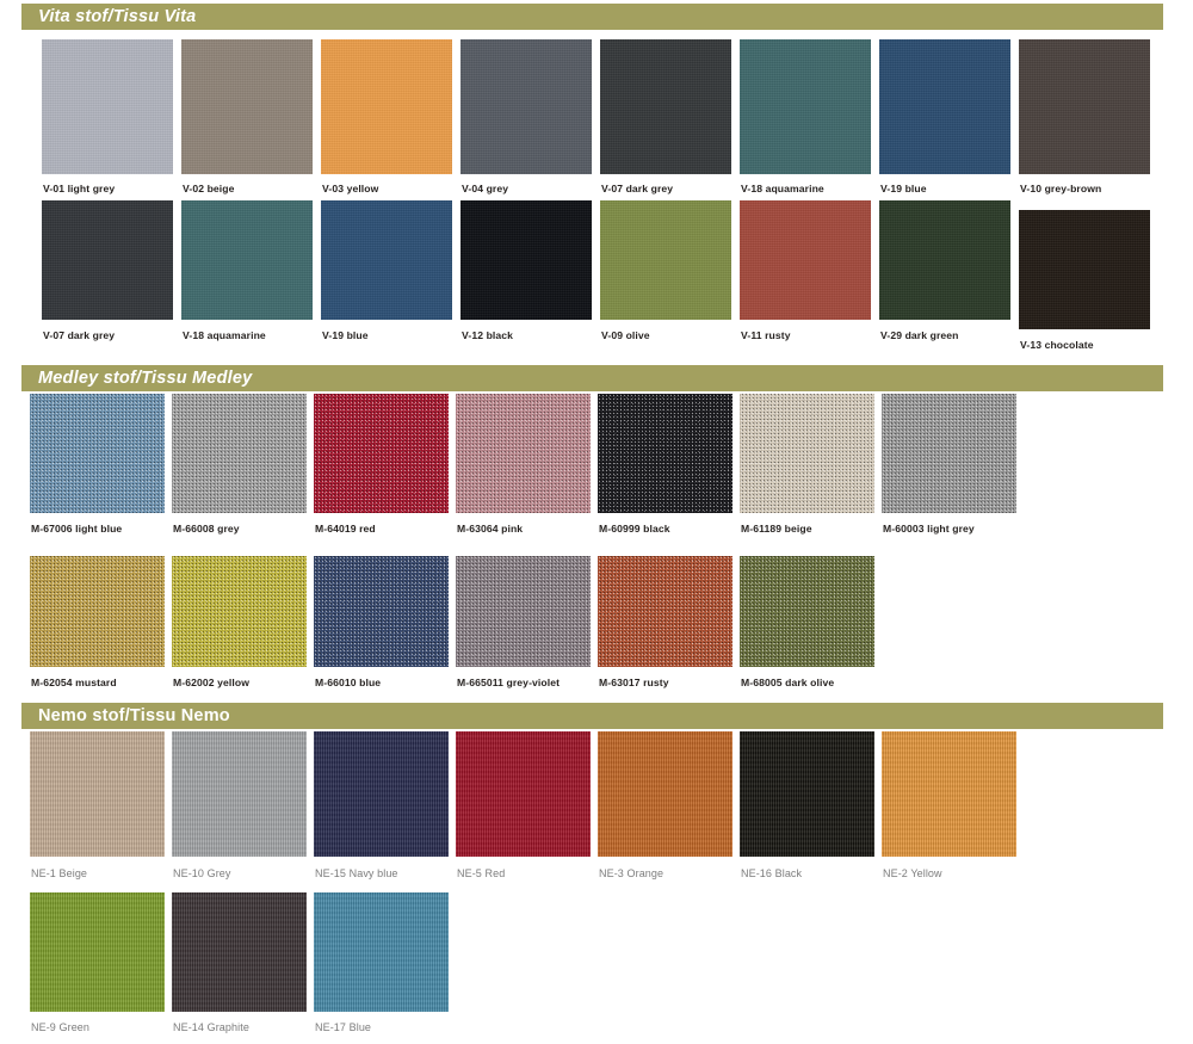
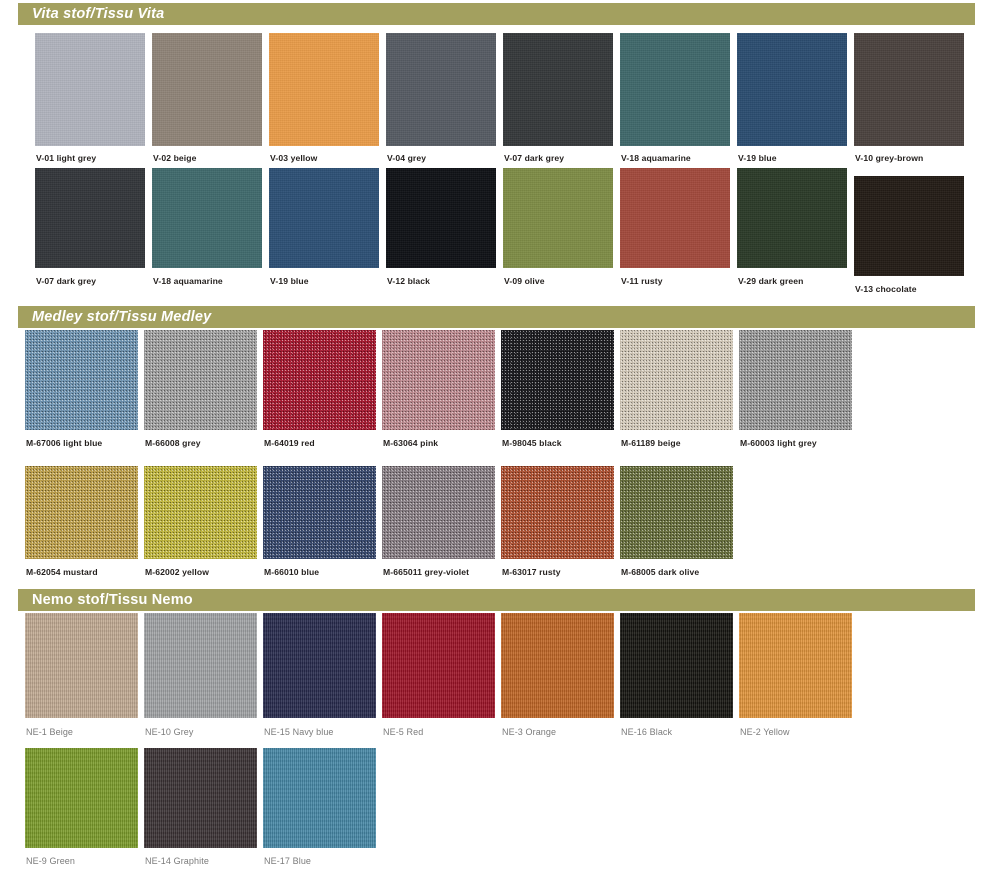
  Vita stof/Tissu Vita
  V-01 light grey
  V-02 beige
  V-03 yellow
  V-04 grey
  V-07 dark grey
  V-18 aquamarine
  V-19 blue
  V-10 grey-brown
  V-07 dark grey
  V-18 aquamarine
  V-19 blue
  V-12 black
  V-09 olive
  V-11 rusty
  V-29 dark green
  V-13 chocolate
  Medley stof/Tissu Medley
  M-67006 light blue
  M-66008 grey
  M-64019 red
  M-63064 pink
- M-60999 black
+ M-98045 black
  M-61189 beige
  M-60003 light grey
  M-62054 mustard
  M-62002 yellow
  M-66010 blue
  M-665011 grey-violet
  M-63017 rusty
  M-68005 dark olive
  Nemo stof/Tissu Nemo
  NE-1 Beige
  NE-10 Grey
  NE-15 Navy blue
  NE-5 Red
  NE-3 Orange
  NE-16 Black
  NE-2 Yellow
  NE-9 Green
  NE-14 Graphite
  NE-17 Blue
